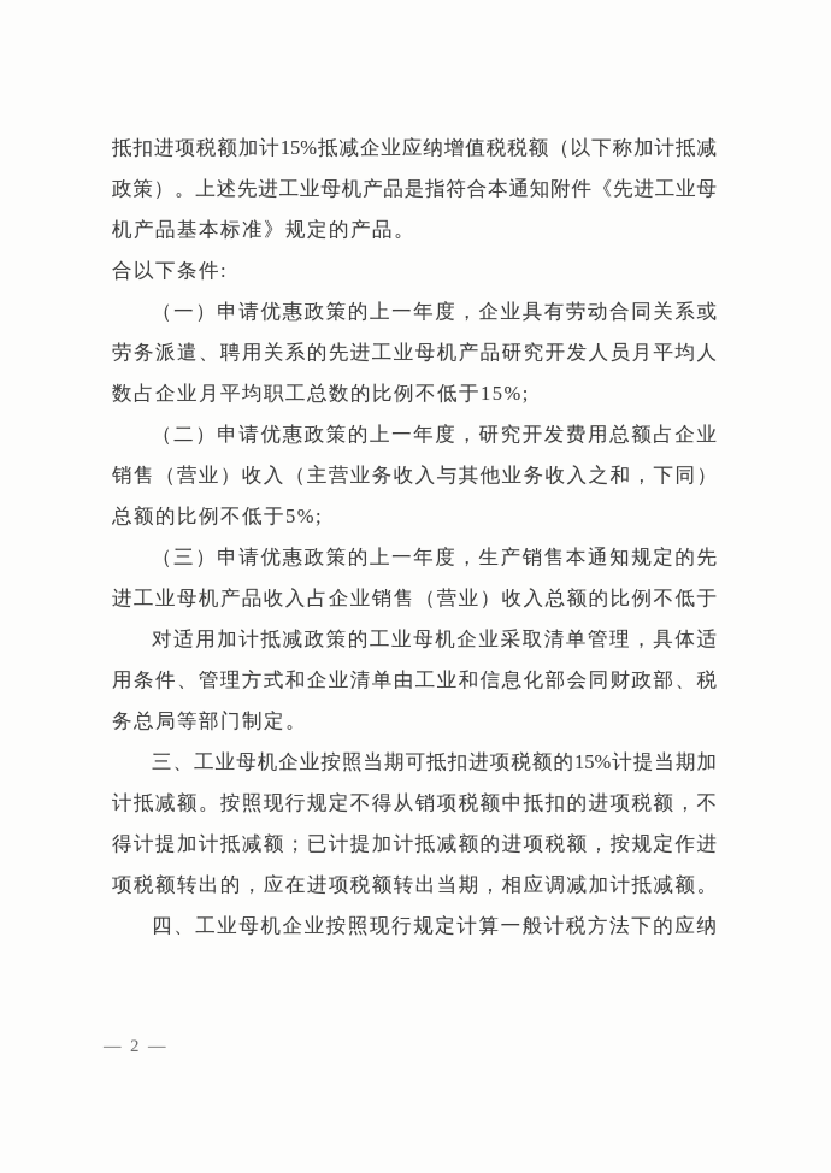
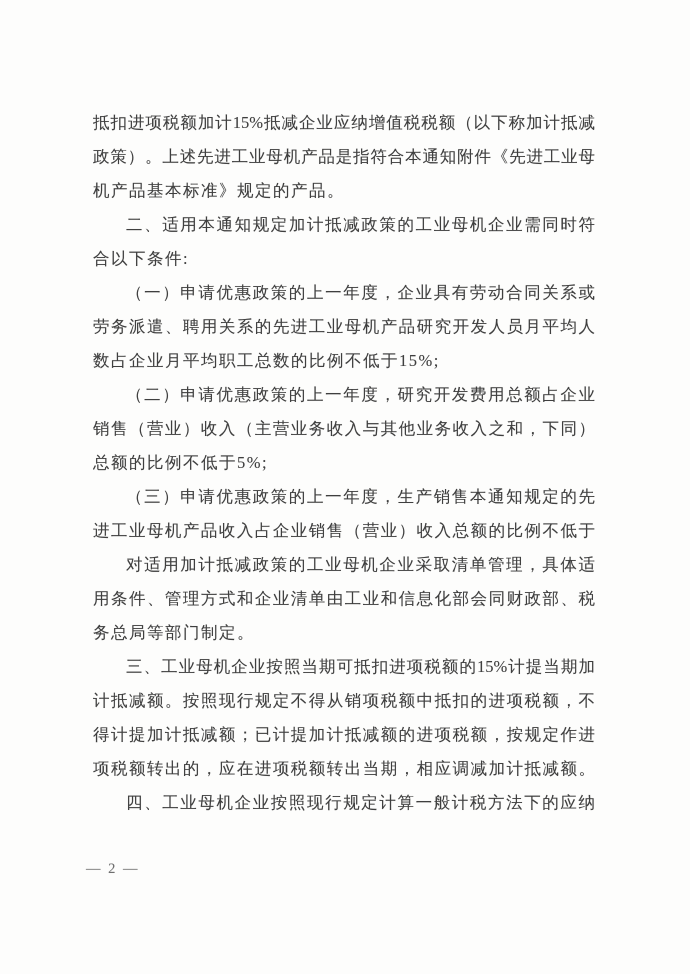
  抵扣进项税额加计15%抵减企业应纳增值税税额（以下称加计抵减
  政策）。上述先进工业母机产品是指符合本通知附件《先进工业母
  机产品基本标准》规定的产品。
+ 二、适用本通知规定加计抵减政策的工业母机企业需同时符
  合以下条件:
  （一）申请优惠政策的上一年度，企业具有劳动合同关系或
  劳务派遣、聘用关系的先进工业母机产品研究开发人员月平均人
  数占企业月平均职工总数的比例不低于15%;
  （二）申请优惠政策的上一年度，研究开发费用总额占企业
  销售（营业）收入（主营业务收入与其他业务收入之和，下同）
  总额的比例不低于5%;
  （三）申请优惠政策的上一年度，生产销售本通知规定的先
  进工业母机产品收入占企业销售（营业）收入总额的比例不低于
  对适用加计抵减政策的工业母机企业采取清单管理，具体适
  用条件、管理方式和企业清单由工业和信息化部会同财政部、税
  务总局等部门制定。
  三、工业母机企业按照当期可抵扣进项税额的15%计提当期加
  计抵减额。按照现行规定不得从销项税额中抵扣的进项税额，不
  得计提加计抵减额；已计提加计抵减额的进项税额，按规定作进
  项税额转出的，应在进项税额转出当期，相应调减加计抵减额。
  四、工业母机企业按照现行规定计算一般计税方法下的应纳
  — 2 —
